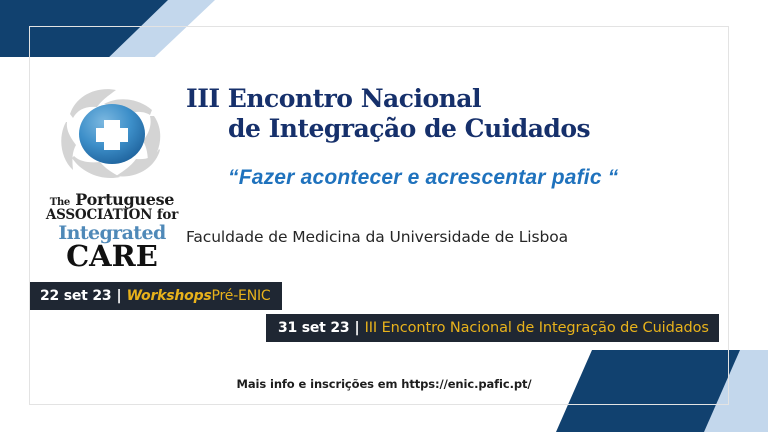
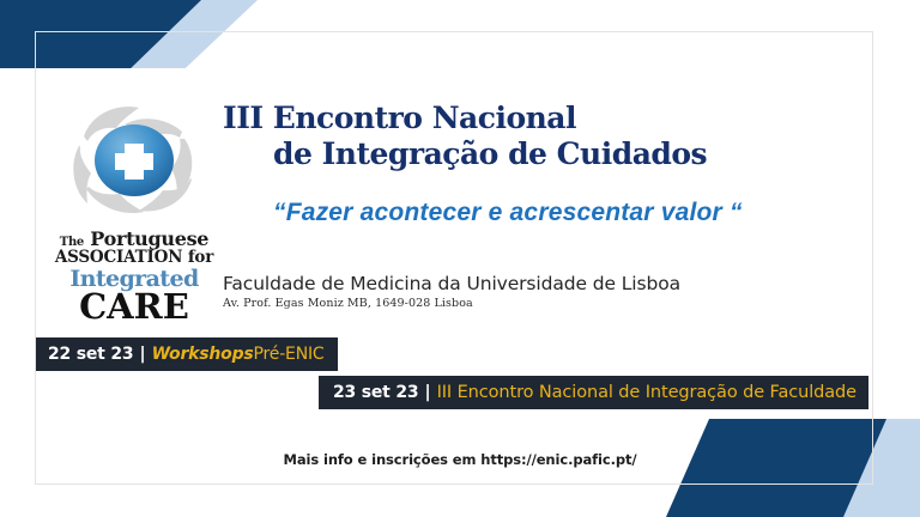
  The Portuguese
  ASSOCIATION for
  Integrated
  CARE
  III Encontro Nacional
  de Integração de Cuidados
- “Fazer acontecer e acrescentar pafic “
+ “Fazer acontecer e acrescentar valor “
  Faculdade de Medicina da Universidade de Lisboa
+ Av. Prof. Egas Moniz MB, 1649-028 Lisboa
  22 set 23
  |
  Workshops
  Pré-ENIC
- 31 set 23
+ 23 set 23
  |
- III Encontro Nacional de Integração de Cuidados
+ III Encontro Nacional de Integração de Faculdade
  Mais info e inscrições em https://enic.pafic.pt/
